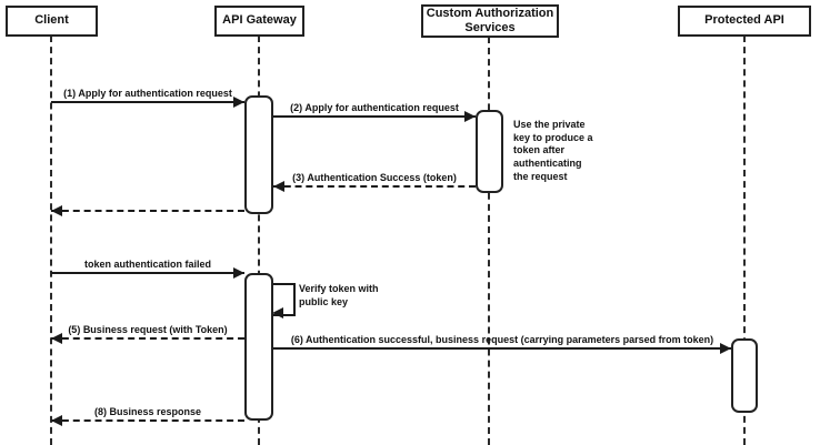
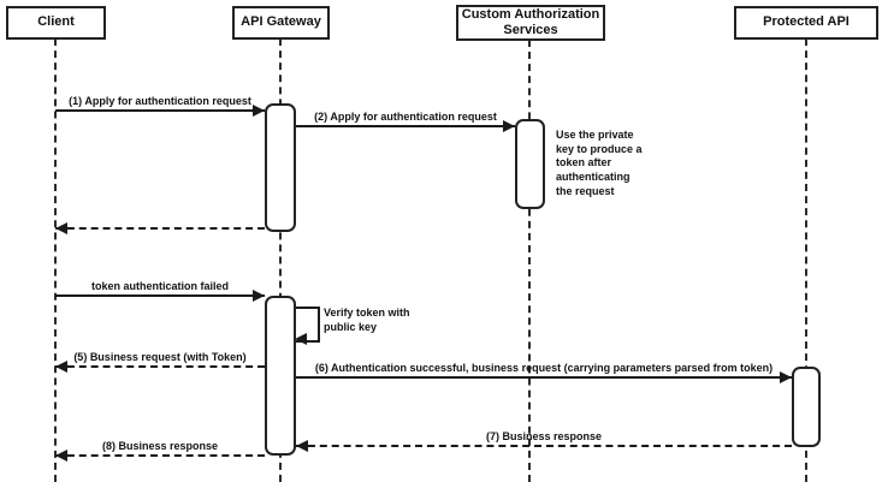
  Client
  API Gateway
  Custom Authorization Services
  Protected API
  (1) Apply for authentication request
  (2) Apply for authentication request
  Use the private key to produce a token after authenticating the request
- (3) Authentication Success (token)
  token authentication failed
  Verify token with public key
  (5) Business request (with Token)
  (6) Authentication successful, business request (carrying parameters parsed from token)
+ (7) Business response
  (8) Business response
